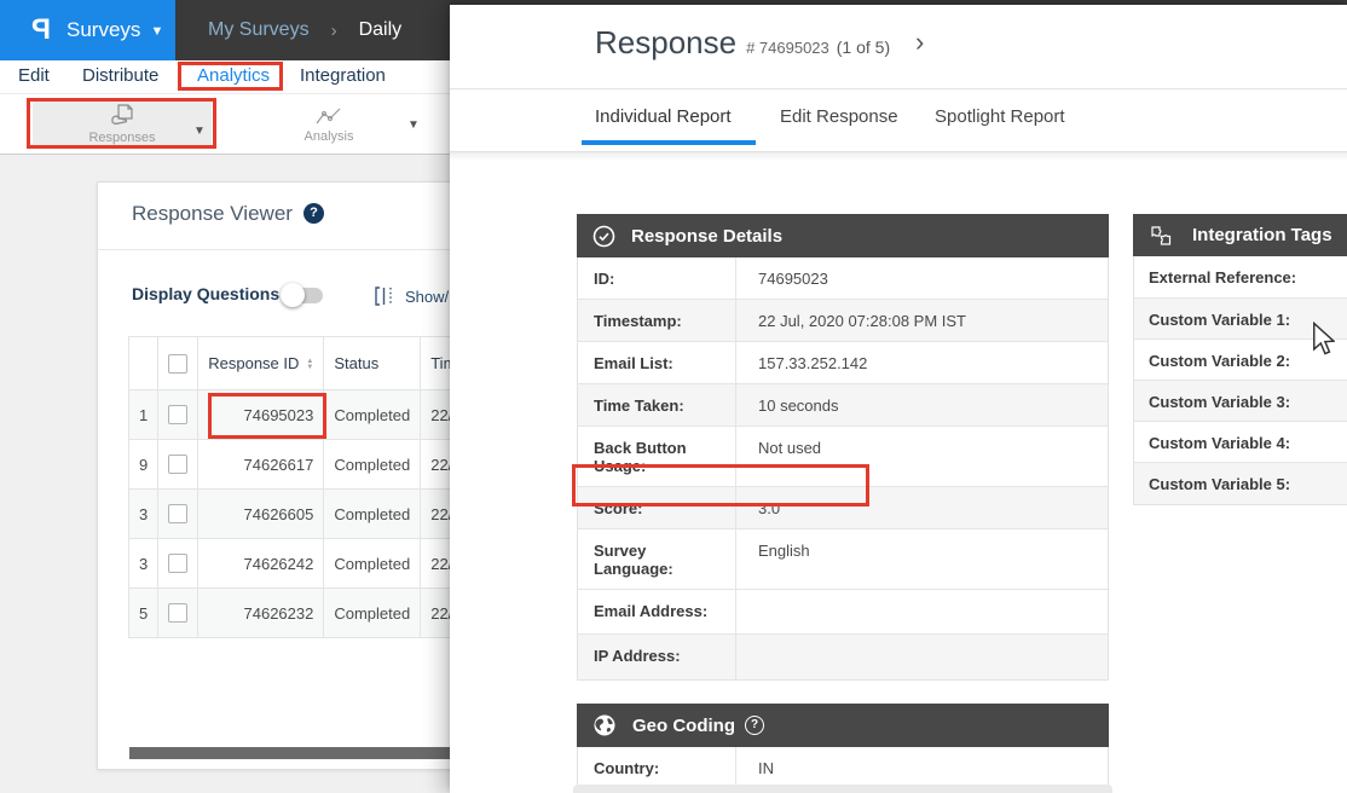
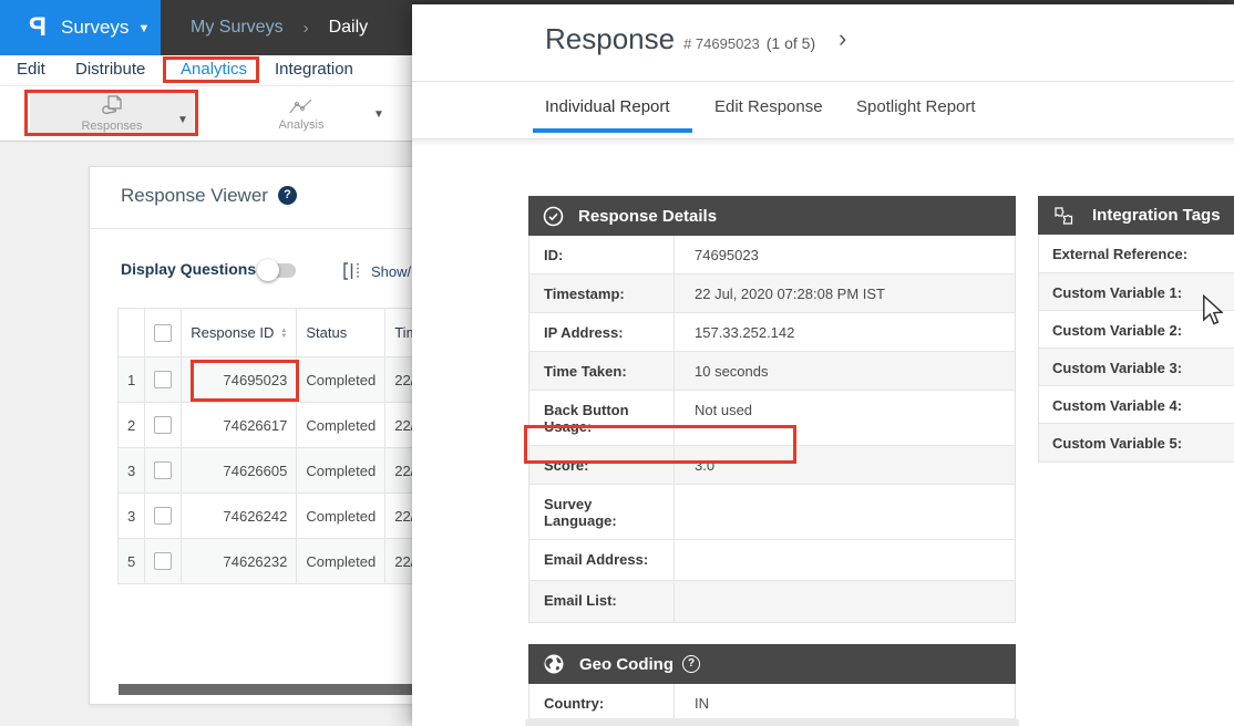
  Surveys
  ▼
  My Surveys
  ›
  Daily
  Edit
  Distribute
  Analytics
  Integration
  Responses
  ▼
  Analysis
  ▼
  Response Viewer
  ?
  Display Questions
  Show/
  		Response ID	Status	Ti
  1		74695023	Completed	22
- 9		74626617	Completed	22
+ 2		74626617	Completed	22
  3		74626605	Completed	22
  3		74626242	Completed	22
  5		74626232	Completed	22
  Response
  # 74695023
  (1 of 5)
  ›
  Individual Report
  Edit Response
  Spotlight Report
  Response Details
  ID:
  74695023
  Timestamp:
  22 Jul, 2020 07:28:08 PM IST
- Email List:
+ IP Address:
  157.33.252.142
  Time Taken:
  10 seconds
  Back Button Usage:
  Not used
  Score:
  3.0
  Survey Language:
- English
  Email Address:
- IP Address:
+ Email List:
  Geo Coding
  ?
  Country:
  IN
  Integration Tags
  External Reference:
  Custom Variable 1:
  Custom Variable 2:
  Custom Variable 3:
  Custom Variable 4:
  Custom Variable 5:
